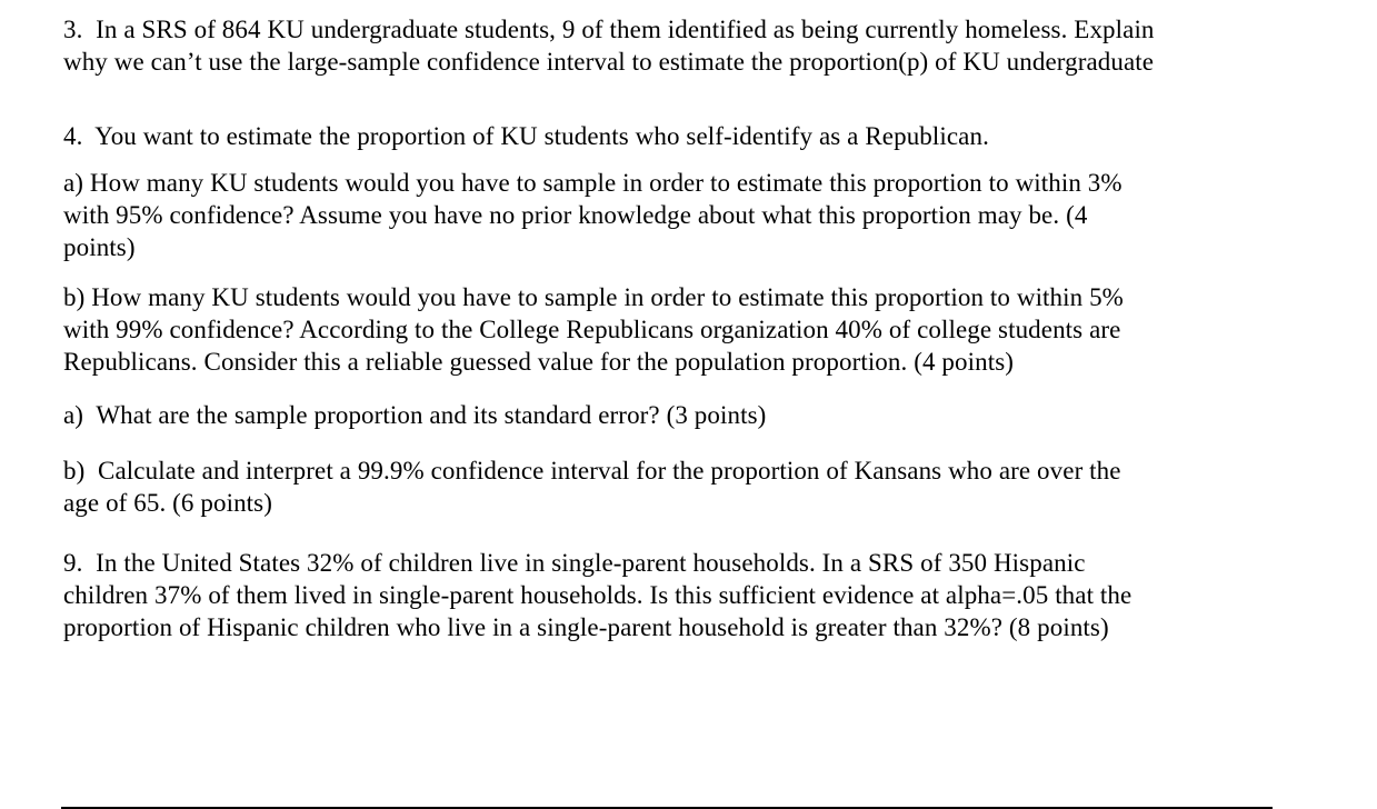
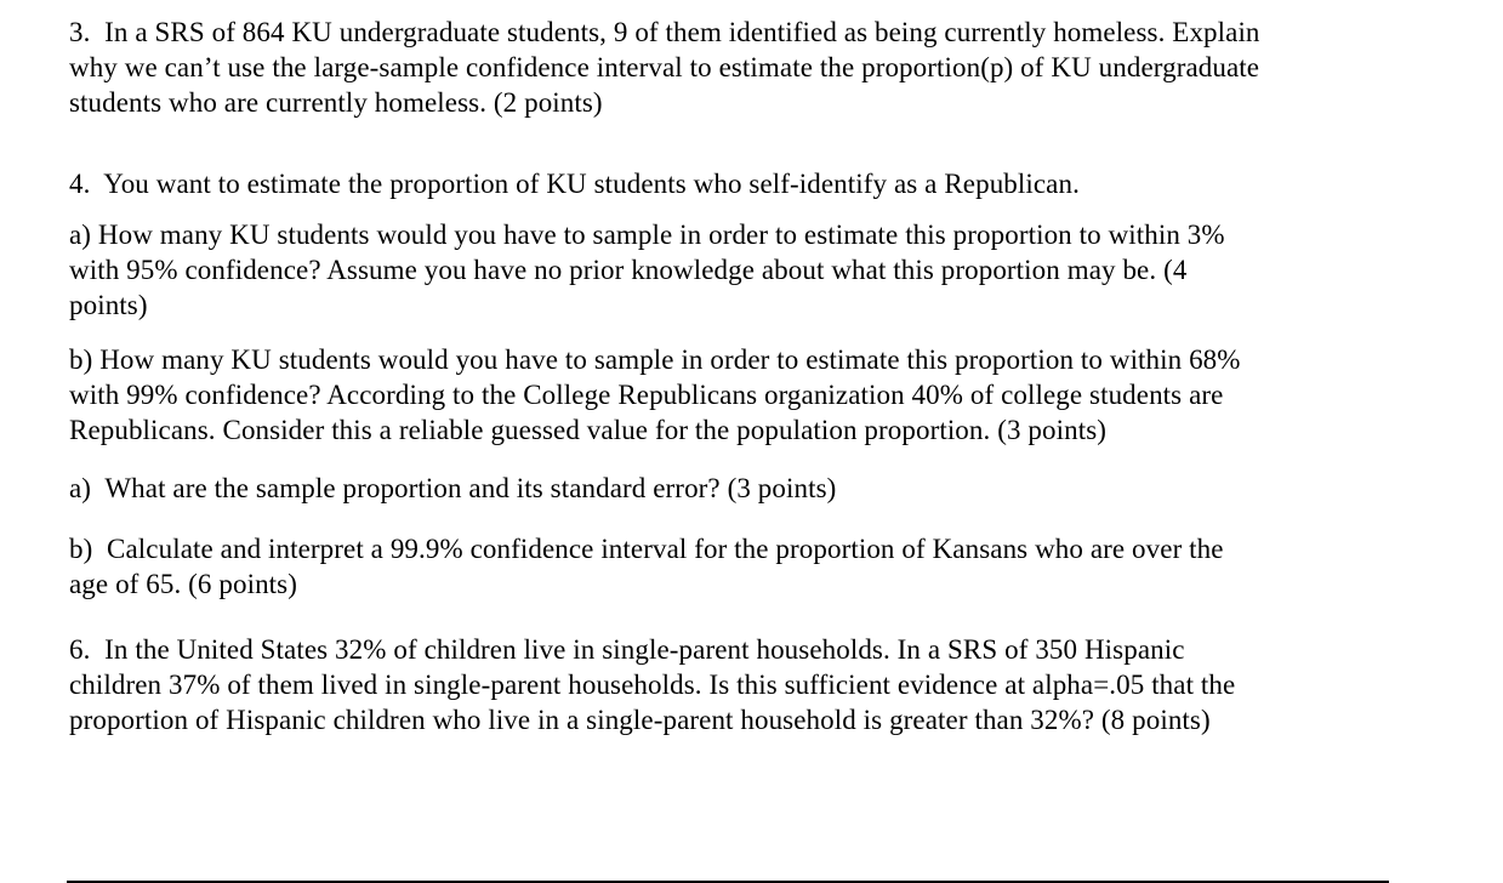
  3. In a SRS of 864 KU undergraduate students, 9 of them identified as being currently homeless. Explain
  why we can’t use the large-sample confidence interval to estimate the proportion(p) of KU undergraduate
+ students who are currently homeless. (2 points)
  4. You want to estimate the proportion of KU students who self-identify as a Republican.
  a) How many KU students would you have to sample in order to estimate this proportion to within 3%
  with 95% confidence? Assume you have no prior knowledge about what this proportion may be. (4
  points)
- b) How many KU students would you have to sample in order to estimate this proportion to within 5%
+ b) How many KU students would you have to sample in order to estimate this proportion to within 68%
  with 99% confidence? According to the College Republicans organization 40% of college students are
- Republicans. Consider this a reliable guessed value for the population proportion. (4 points)
+ Republicans. Consider this a reliable guessed value for the population proportion. (3 points)
  a) What are the sample proportion and its standard error? (3 points)
  b) Calculate and interpret a 99.9% confidence interval for the proportion of Kansans who are over the
  age of 65. (6 points)
- 9. In the United States 32% of children live in single-parent households. In a SRS of 350 Hispanic
+ 6. In the United States 32% of children live in single-parent households. In a SRS of 350 Hispanic
  children 37% of them lived in single-parent households. Is this sufficient evidence at alpha=.05 that the
  proportion of Hispanic children who live in a single-parent household is greater than 32%? (8 points)
